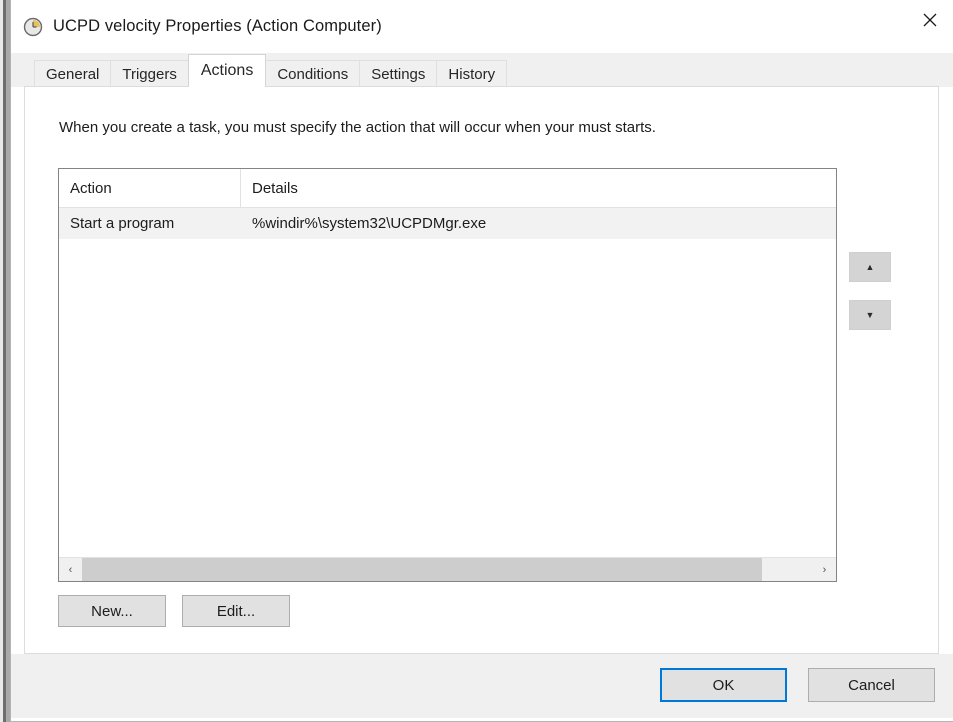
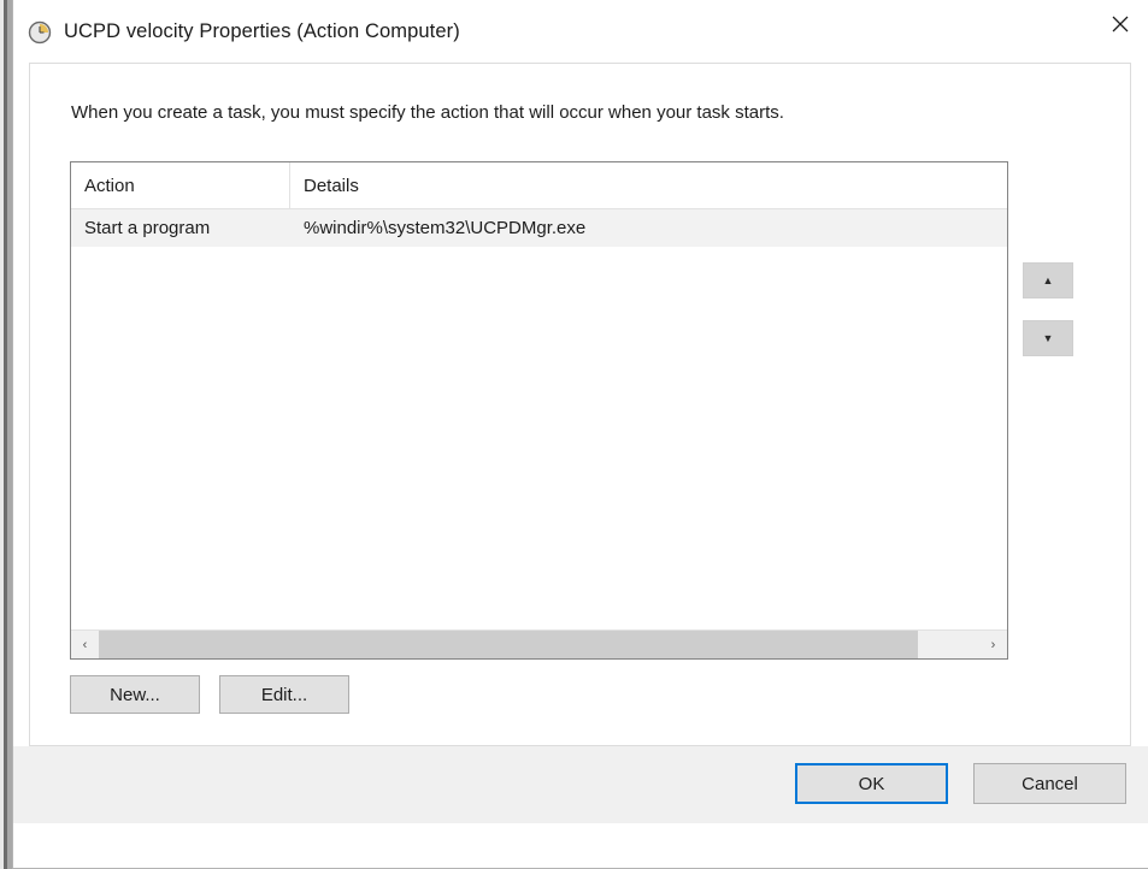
  UCPD velocity Properties (Action Computer)
- General
- Triggers
- Actions
- Conditions
- Settings
- History
- When you create a task, you must specify the action that will occur when your must starts.
+ When you create a task, you must specify the action that will occur when your task starts.
  Action
  Details
  Start a program
  %windir%\system32\UCPDMgr.exe
  ‹
  ›
  ▲
  ▼
  New...
  Edit...
  OK
  Cancel
